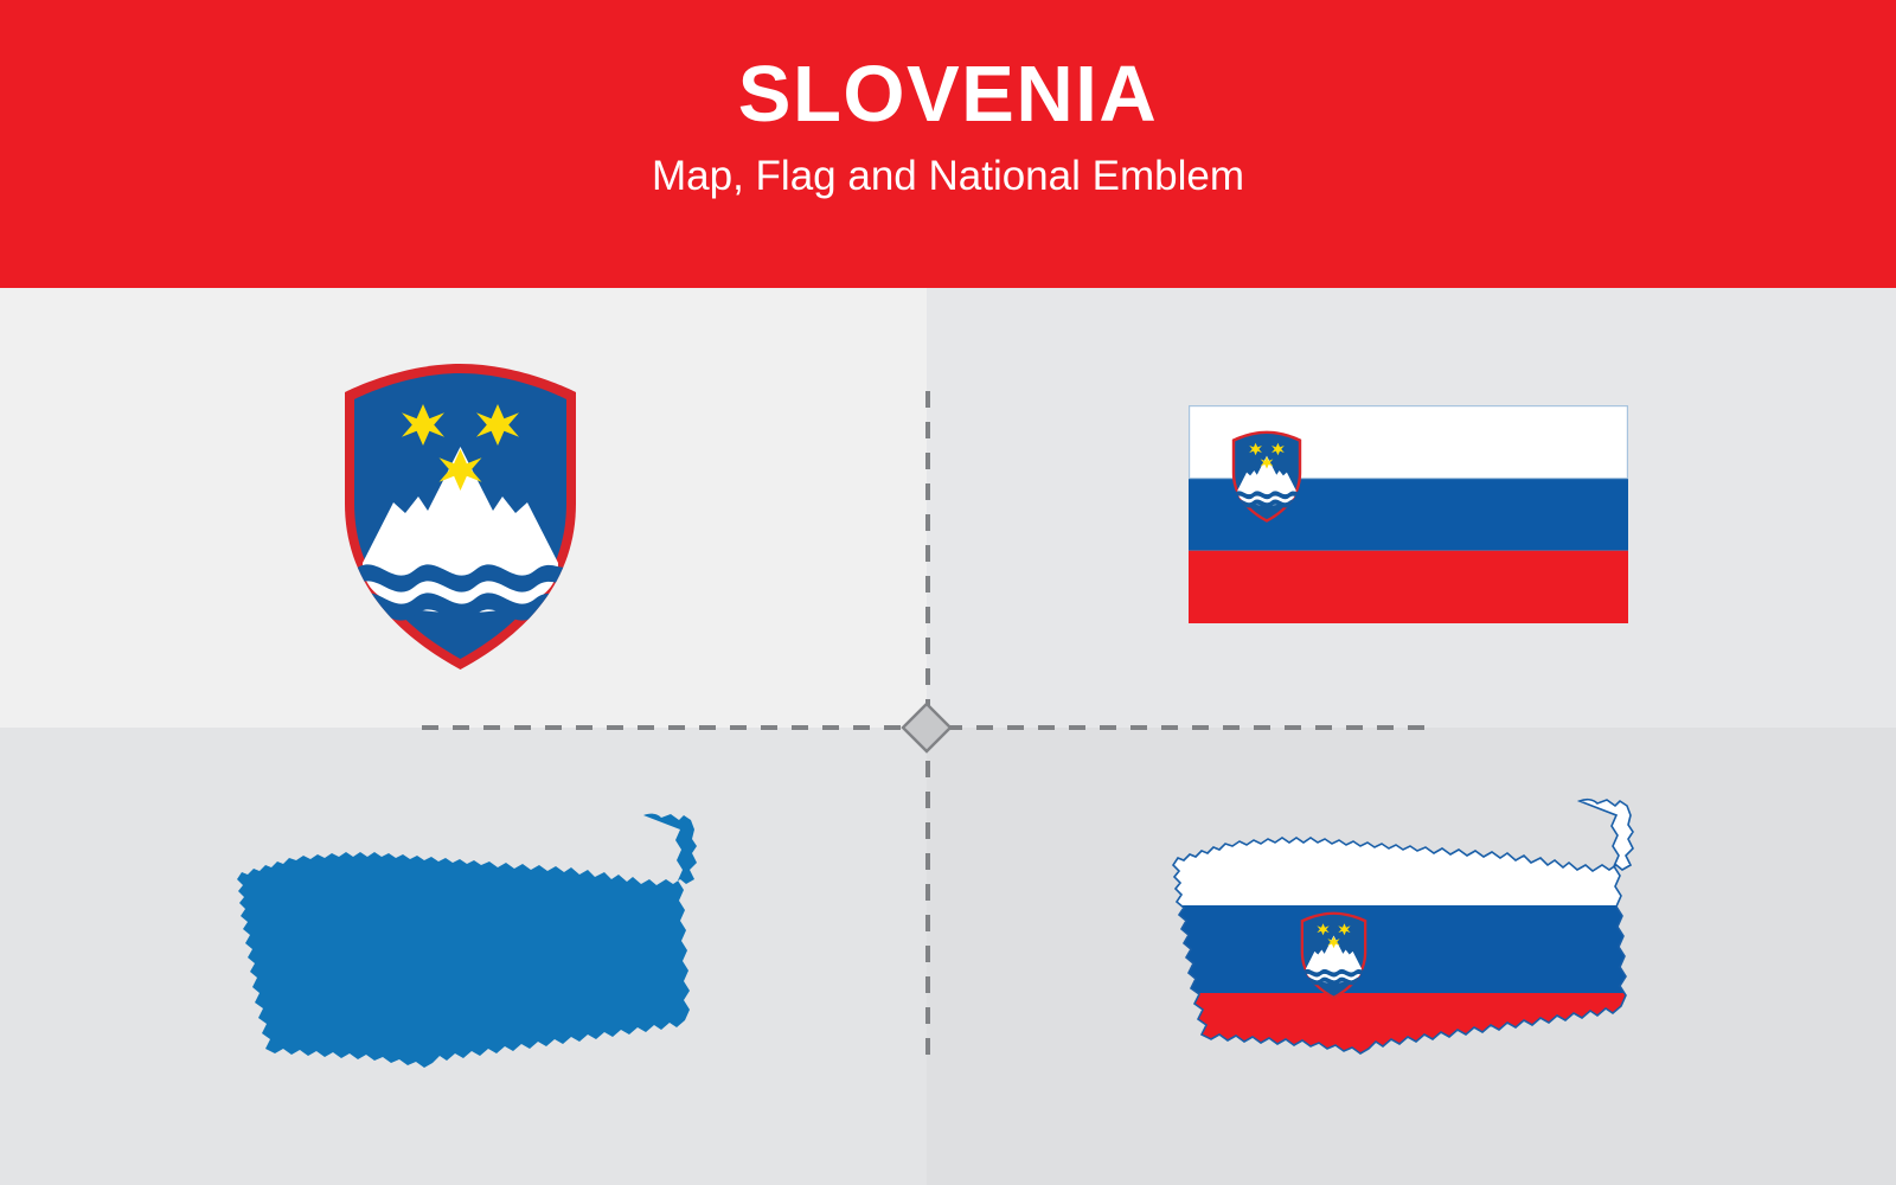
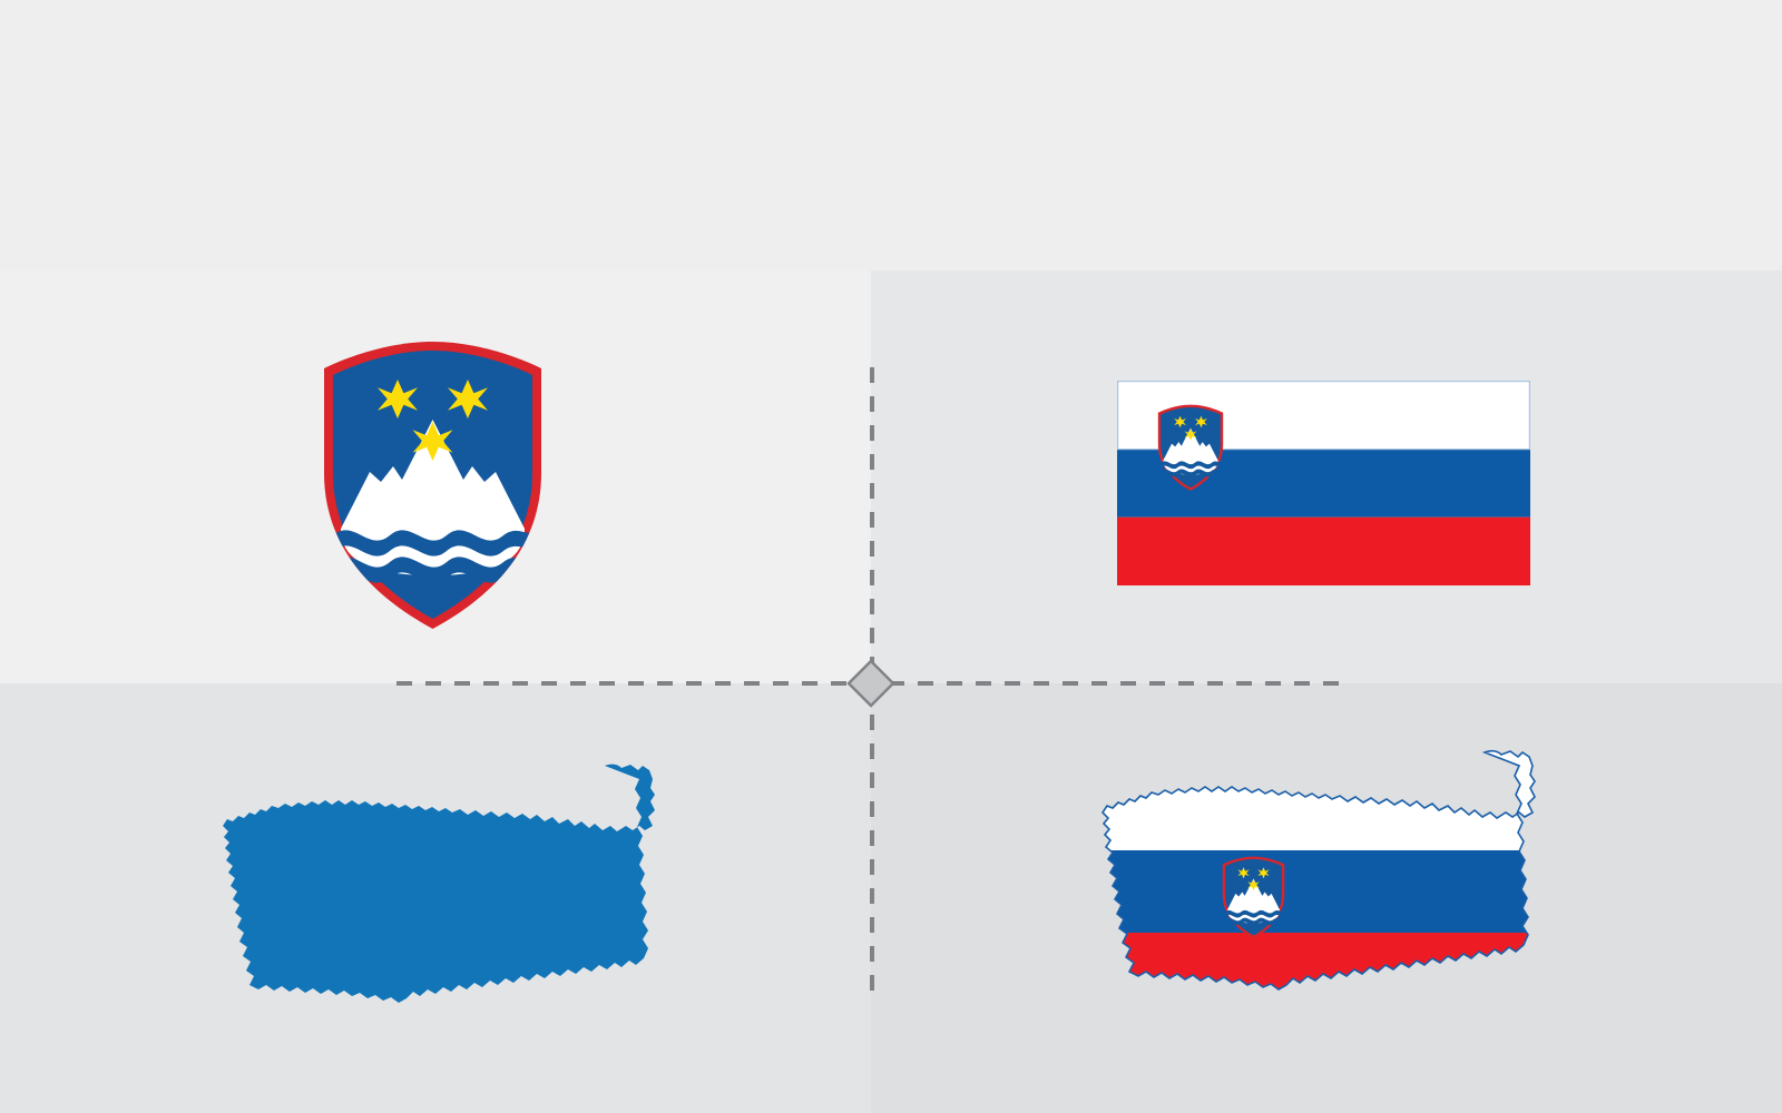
- SLOVENIA
- Map, Flag and National Emblem
